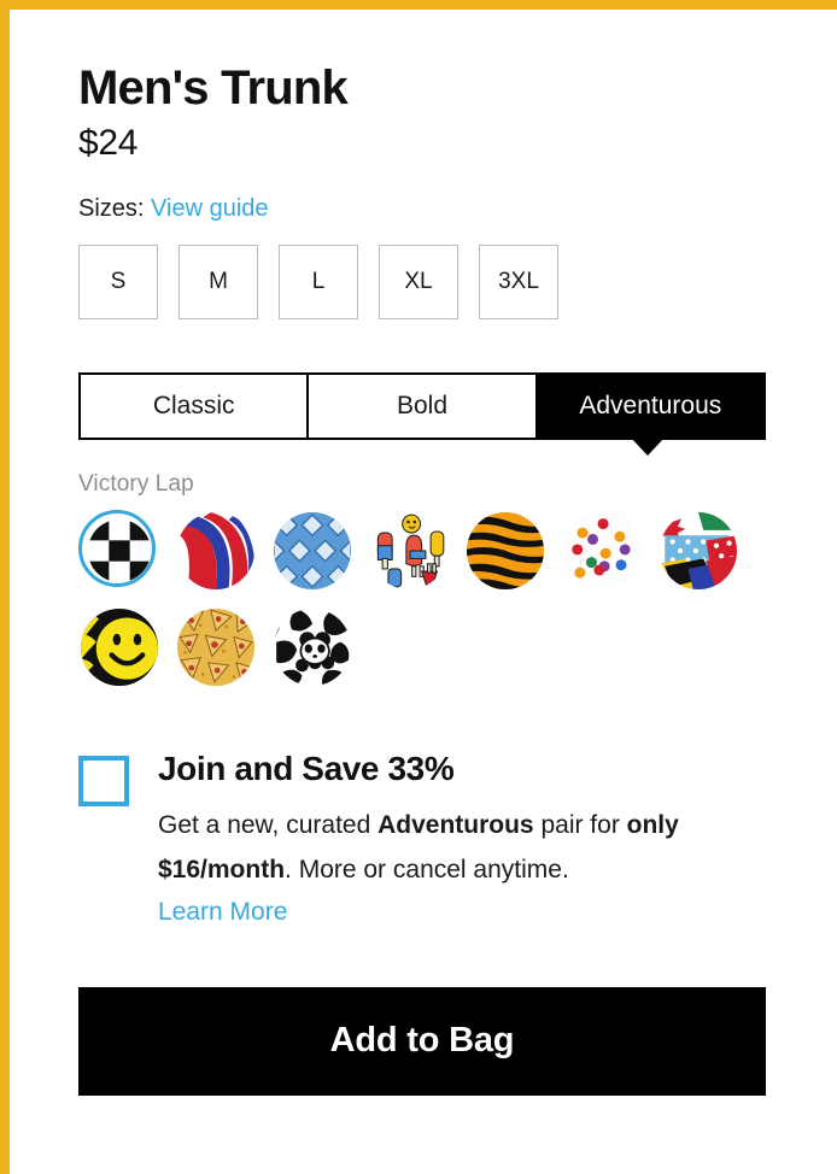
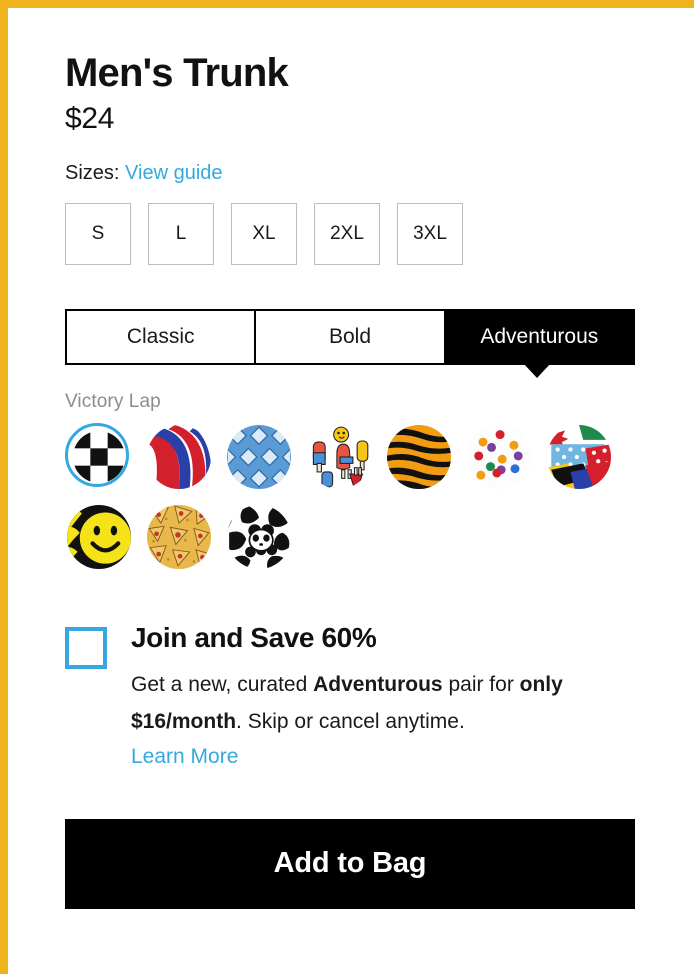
  Men's Trunk
  $24
  Sizes: View guide
  S
- M
  L
  XL
+ 2XL
  3XL
  Classic
  Bold
  Adventurous
  Victory Lap
- Join and Save 33%
+ Join and Save 60%
- Get a new, curated Adventurous pair for only $16/month. More or cancel anytime.
+ Get a new, curated Adventurous pair for only $16/month. Skip or cancel anytime.
  Learn More
  Add to Bag
